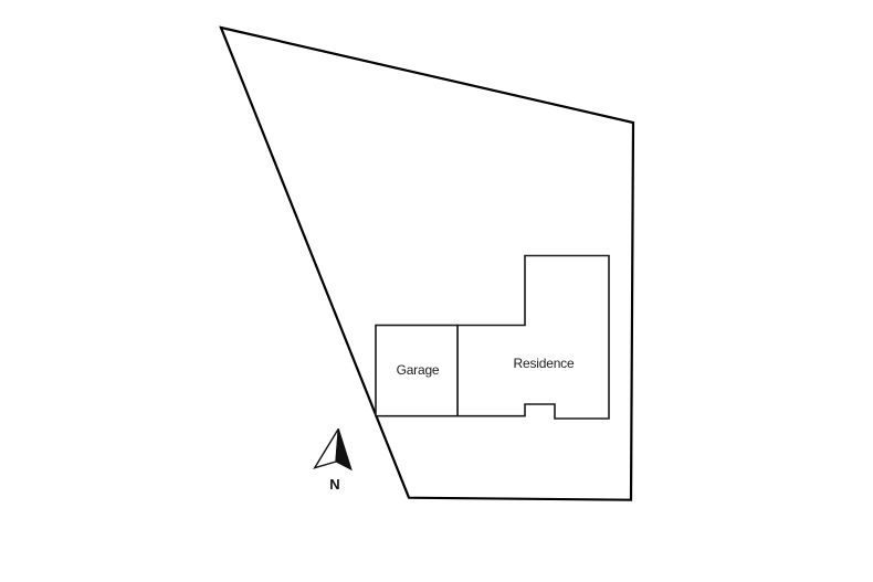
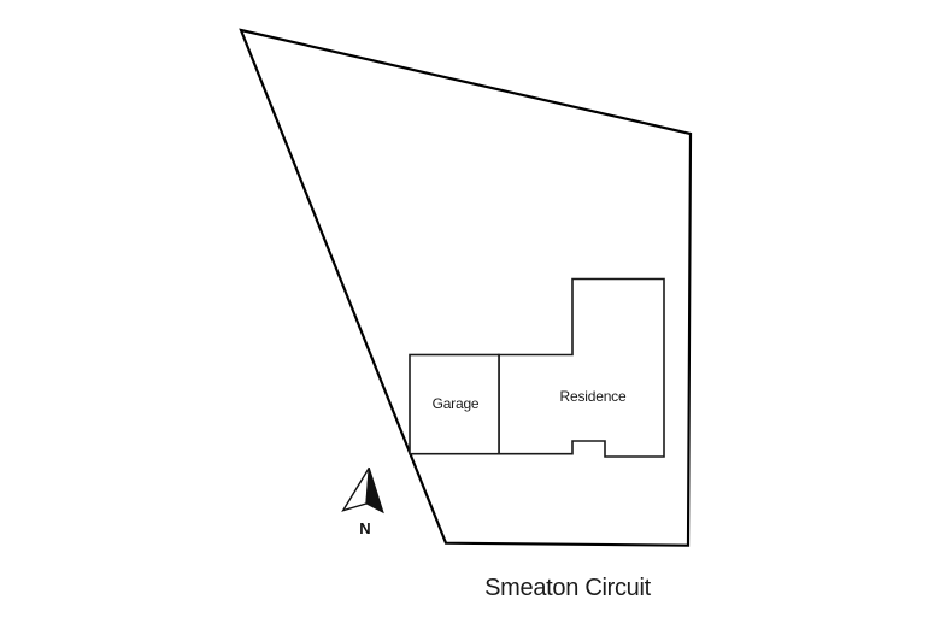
  N
  Garage
  Residence
+ Smeaton Circuit
